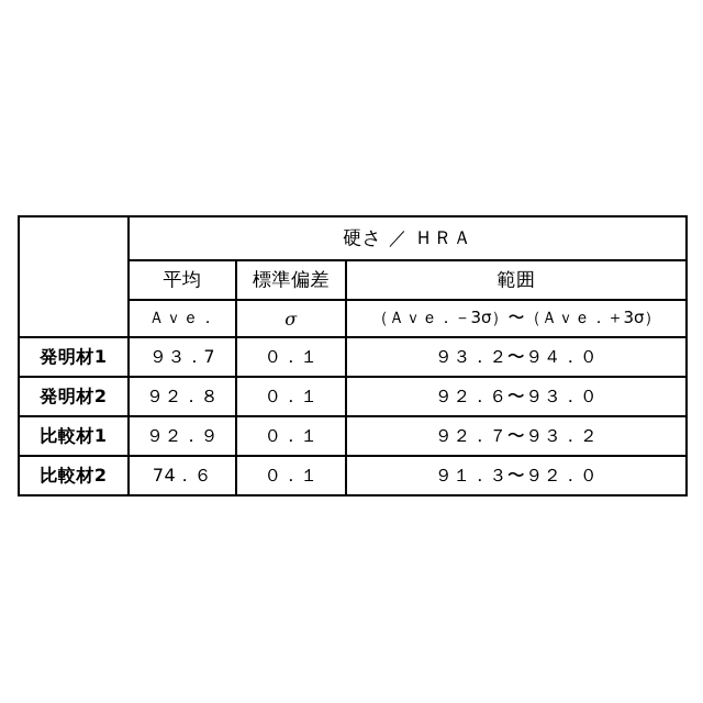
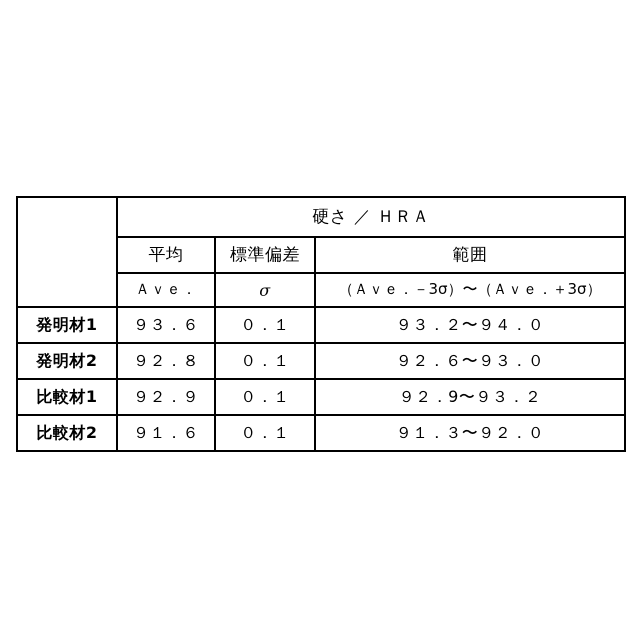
  	硬さ ／ ＨＲＡ
  平均	標準偏差	範囲
  Ａｖｅ．	σ	（Ａｖｅ．－3σ）〜（Ａｖｅ．＋3σ）
- 発明材1	９３．7	０．１	９３．２〜９４．０
+ 発明材1	９３．６	０．１	９３．２〜９４．０
  発明材2	９２．８	０．１	９２．６〜９３．０
- 比較材1	９２．９	０．１	９２．７〜９３．２
+ 比較材1	９２．９	０．１	９２．9〜９３．２
- 比較材2	74．６	０．１	９１．３〜９２．０
+ 比較材2	９１．６	０．１	９１．３〜９２．０
